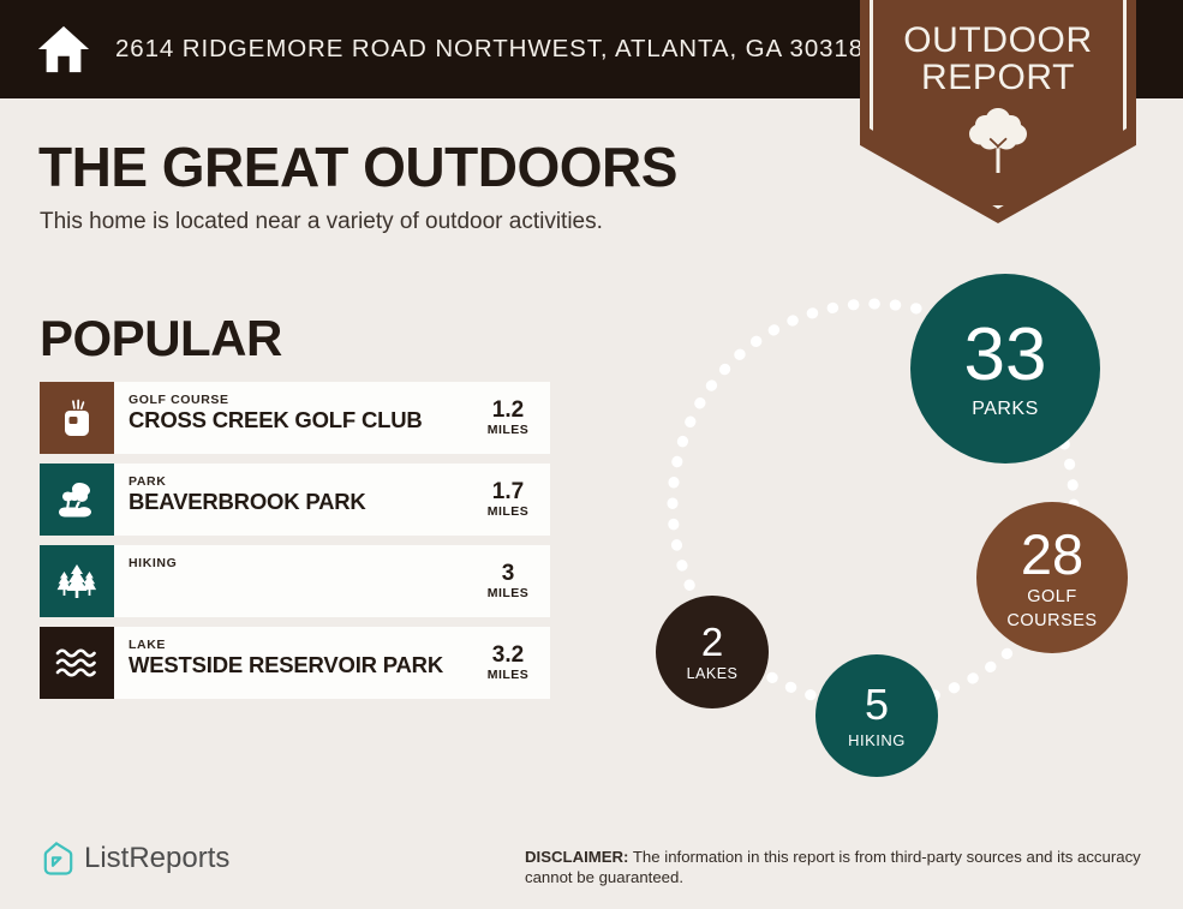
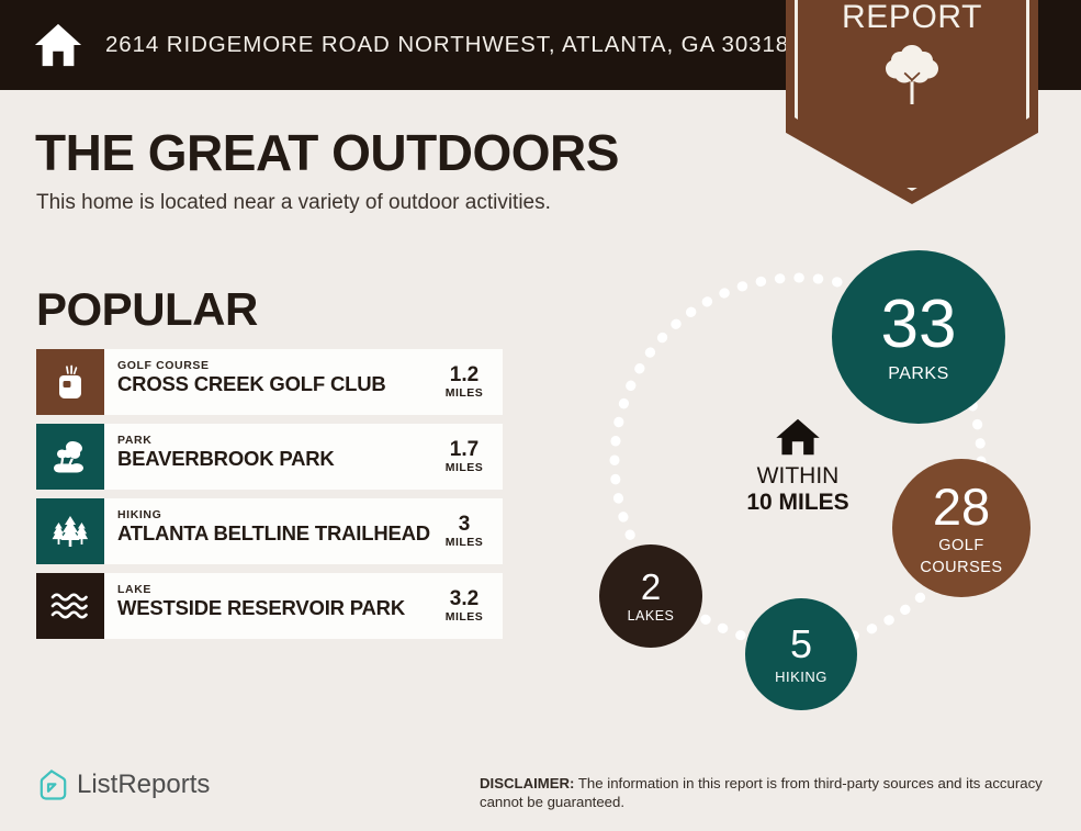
  2614 RIDGEMORE ROAD NORTHWEST, ATLANTA, GA 30318
- OUTDOOR
  REPORT
  THE GREAT OUTDOORS
  This home is located near a variety of outdoor activities.
  POPULAR
  GOLF COURSE
  CROSS CREEK GOLF CLUB
  1.2
  MILES
  PARK
  BEAVERBROOK PARK
  1.7
  MILES
  HIKING
+ ATLANTA BELTLINE TRAILHEAD
  3
  MILES
  LAKE
  WESTSIDE RESERVOIR PARK
  3.2
  MILES
  33
  PARKS
  28
  GOLF
  COURSES
  2
  LAKES
  5
  HIKING
+ WITHIN
+ 10 MILES
  ListReports
  DISCLAIMER: The information in this report is from third-party sources and its accuracy cannot be guaranteed.
